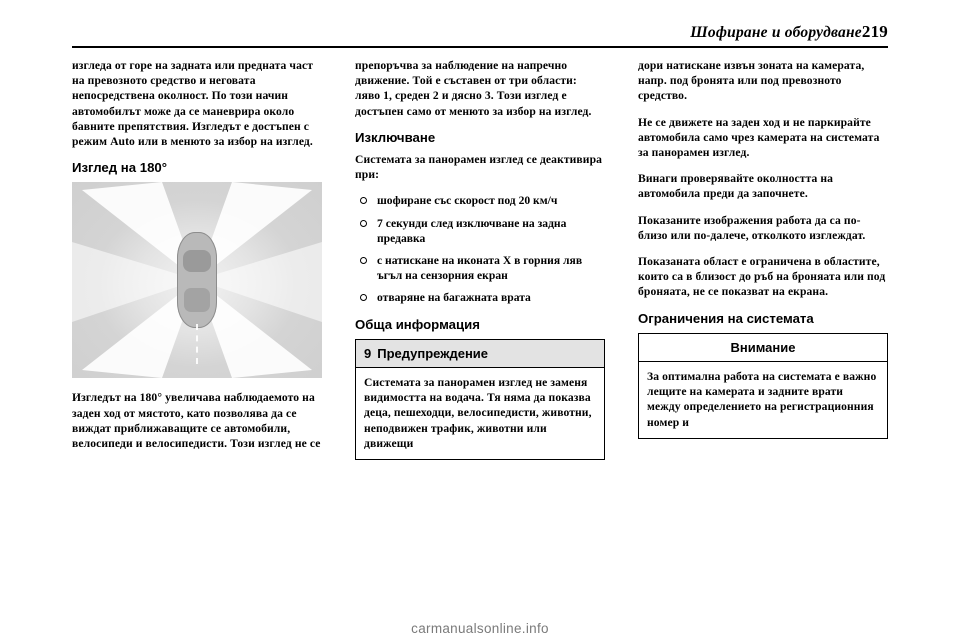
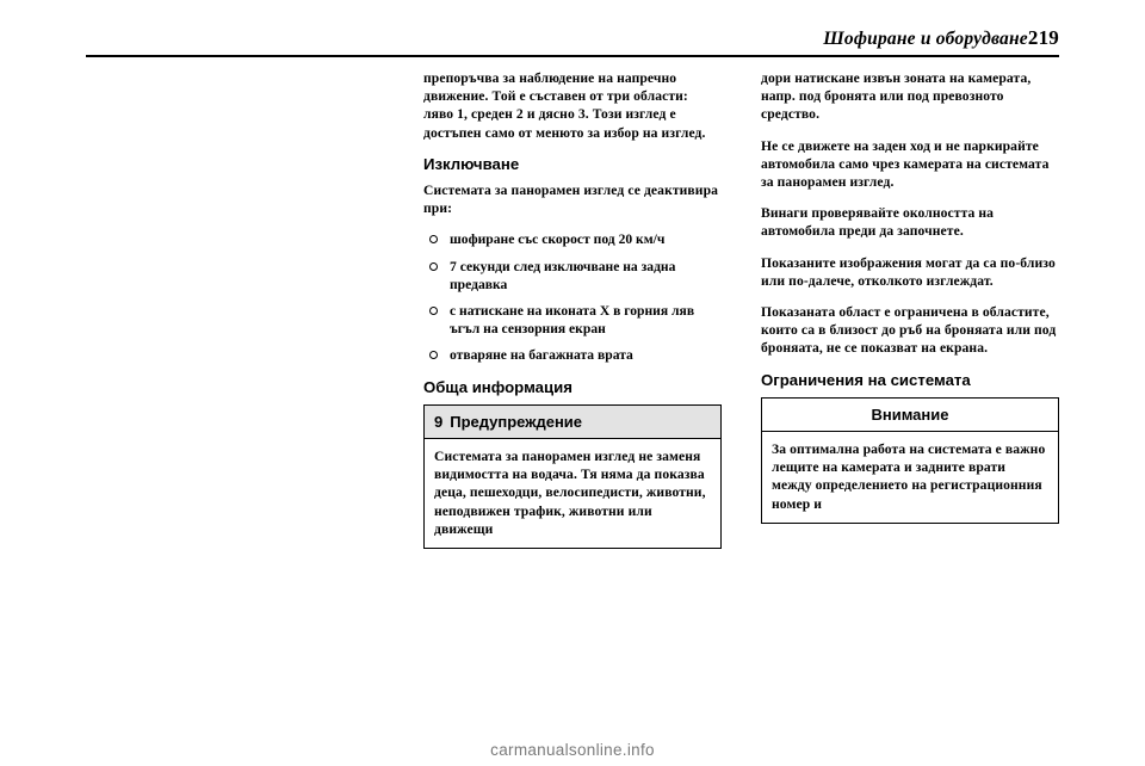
  Шофиране и оборудване219
- изгледа от горе на задната или предната част на превозното средство и неговата непосредствена околност. По този начин автомобилът може да се маневрира около бавните препятствия. Изгледът е достъпен с режим Auto или в менюто за избор на изглед.
- Изглед на 180°
- Изгледът на 180° увеличава наблюдаемото на заден ход от мястото, като позволява да се виждат приближаващите се автомобили, велосипеди и велосипедисти. Този изглед не се
  препоръчва за наблюдение на напречно движение. Той е съставен от три области: ляво 1, среден 2 и дясно 3. Този изглед е достъпен само от менюто за избор на изглед.
  Изключване
  Системата за панорамен изглед се деактивира при:
  шофиране със скорост под 20 км/ч
  7 секунди след изключване на задна предавка
  с натискане на иконата Х в горния ляв ъгъл на сензорния екран
  отваряне на багажната врата
  Обща информация
  9
  Предупреждение
  Системата за панорамен изглед не заменя видимостта на водача. Тя няма да показва деца, пешеходци, велосипедисти, животни, неподвижен трафик, животни или движещи
  дори натискане извън зоната на камерата, напр. под бронята или под превозното средство.
  Не се движете на заден ход и не паркирайте автомобила само чрез камерата на системата за панорамен изглед.
  Винаги проверявайте околността на автомобила преди да започнете.
- Показаните изображения работа да са по-близо или по-далече, отколкото изглеждат.
+ Показаните изображения могат да са по-близо или по-далече, отколкото изглеждат.
  Показаната област е ограничена в областите, които са в близост до ръб на броняата или под броняата, не се показват на екрана.
  Ограничения на системата
  Внимание
  За оптимална работа на системата е важно лещите на камерата и задните врати между определението на регистрационния номер и
  carmanualsonline.info
